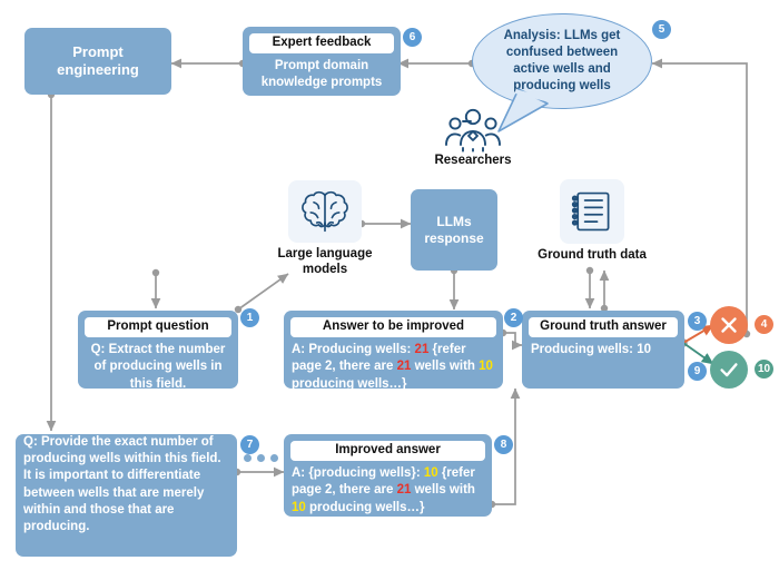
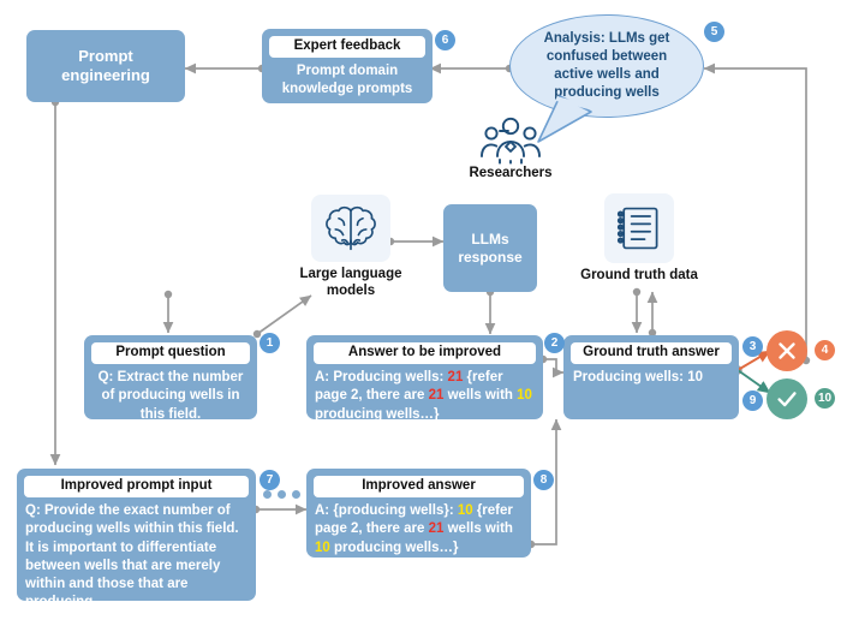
  Prompt
  engineering
  Expert feedback
  Prompt domain
  knowledge prompts
  Analysis: LLMs get
  confused between
  active wells and
  producing wells
  Researchers
  Large language
  models
  LLMs
  response
  Ground truth data
  Prompt question
  Q: Extract the number
  of producing wells in
  this field.
  Answer to be improved
  A: Producing wells: 21 {refer page 2, there are 21 wells with 10 producing wells…}
  Ground truth answer
  Producing wells: 10
+ Improved prompt input
  Q: Provide the exact number of producing wells within this field. It is important to differentiate between wells that are merely within and those that are producing.
  Improved answer
  A: {producing wells}: 10 {refer page 2, there are 21 wells with 10 producing wells…}
  1
  2
  3
  4
  5
  6
  7
  8
  9
  10
